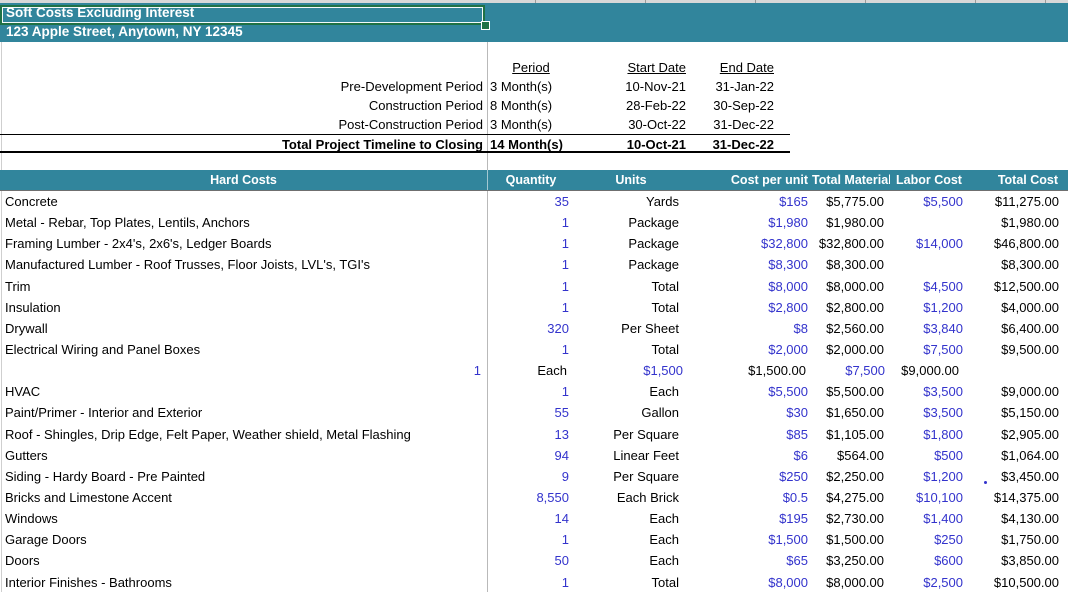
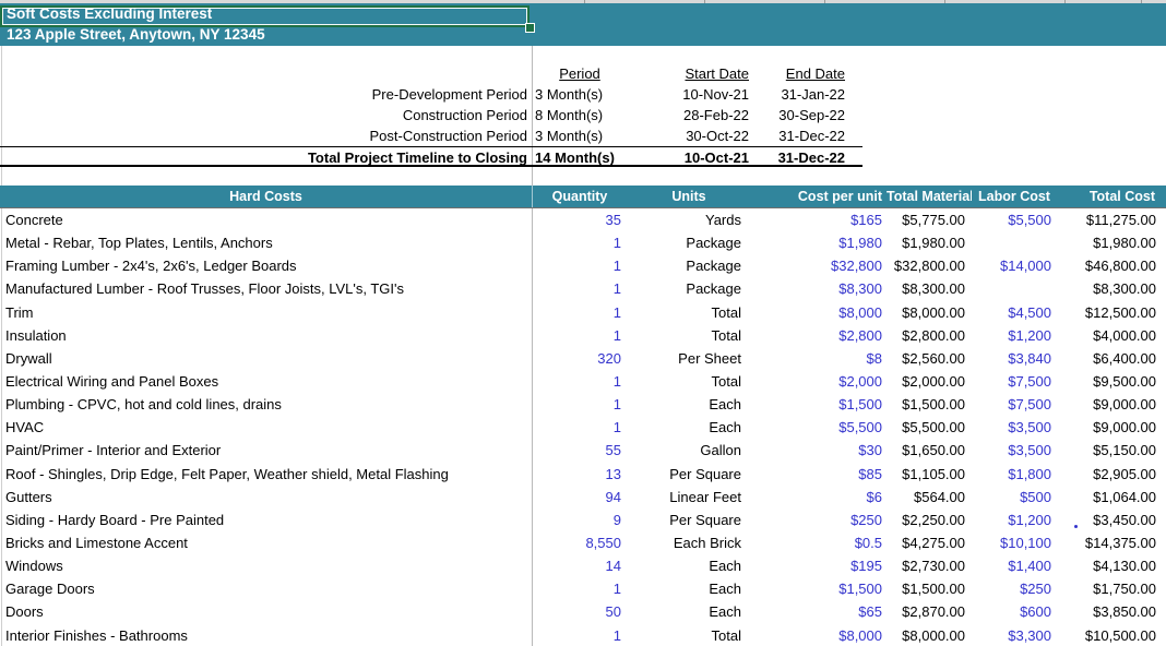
  Soft Costs Excluding Interest
  123 Apple Street, Anytown, NY 12345
  Period
  Start Date
  End Date
  Pre-Development Period
  3 Month(s)
  10-Nov-21
  31-Jan-22
  Construction Period
  8 Month(s)
  28-Feb-22
  30-Sep-22
  Post-Construction Period
  3 Month(s)
  30-Oct-22
  31-Dec-22
  Total Project Timeline to Closing
  14 Month(s)
  10-Oct-21
  31-Dec-22
  Hard Costs
  Quantity
  Units
  Cost per unit
  Total Material
  Labor Cost
  Total Cost
  Concrete
  35
  Yards
  $165
  $5,775.00
  $5,500
  $11,275.00
  Metal - Rebar, Top Plates, Lentils, Anchors
  1
  Package
  $1,980
  $1,980.00
  $1,980.00
  Framing Lumber - 2x4's, 2x6's, Ledger Boards
  1
  Package
  $32,800
  $32,800.00
  $14,000
  $46,800.00
  Manufactured Lumber - Roof Trusses, Floor Joists, LVL's, TGI's
  1
  Package
  $8,300
  $8,300.00
  $8,300.00
  Trim
  1
  Total
  $8,000
  $8,000.00
  $4,500
  $12,500.00
  Insulation
  1
  Total
  $2,800
  $2,800.00
  $1,200
  $4,000.00
  Drywall
  320
  Per Sheet
  $8
  $2,560.00
  $3,840
  $6,400.00
  Electrical Wiring and Panel Boxes
  1
  Total
  $2,000
  $2,000.00
  $7,500
  $9,500.00
+ Plumbing - CPVC, hot and cold lines, drains
  1
  Each
  $1,500
  $1,500.00
  $7,500
  $9,000.00
  HVAC
  1
  Each
  $5,500
  $5,500.00
  $3,500
  $9,000.00
  Paint/Primer - Interior and Exterior
  55
  Gallon
  $30
  $1,650.00
  $3,500
  $5,150.00
  Roof - Shingles, Drip Edge, Felt Paper, Weather shield, Metal Flashing
  13
  Per Square
  $85
  $1,105.00
  $1,800
  $2,905.00
  Gutters
  94
  Linear Feet
  $6
  $564.00
  $500
  $1,064.00
  Siding - Hardy Board - Pre Painted
  9
  Per Square
  $250
  $2,250.00
  $1,200
  $3,450.00
  Bricks and Limestone Accent
  8,550
  Each Brick
  $0.5
  $4,275.00
  $10,100
  $14,375.00
  Windows
  14
  Each
  $195
  $2,730.00
  $1,400
  $4,130.00
  Garage Doors
  1
  Each
  $1,500
  $1,500.00
  $250
  $1,750.00
  Doors
  50
  Each
  $65
- $3,250.00
+ $2,870.00
  $600
  $3,850.00
  Interior Finishes - Bathrooms
  1
  Total
  $8,000
  $8,000.00
- $2,500
+ $3,300
  $10,500.00
